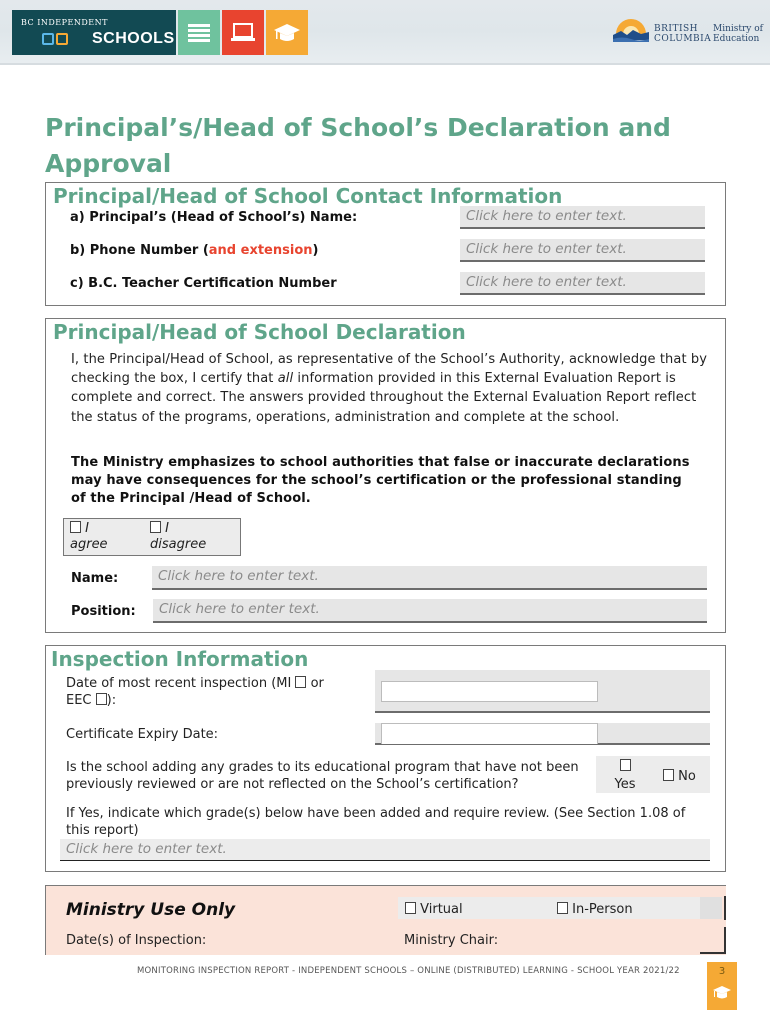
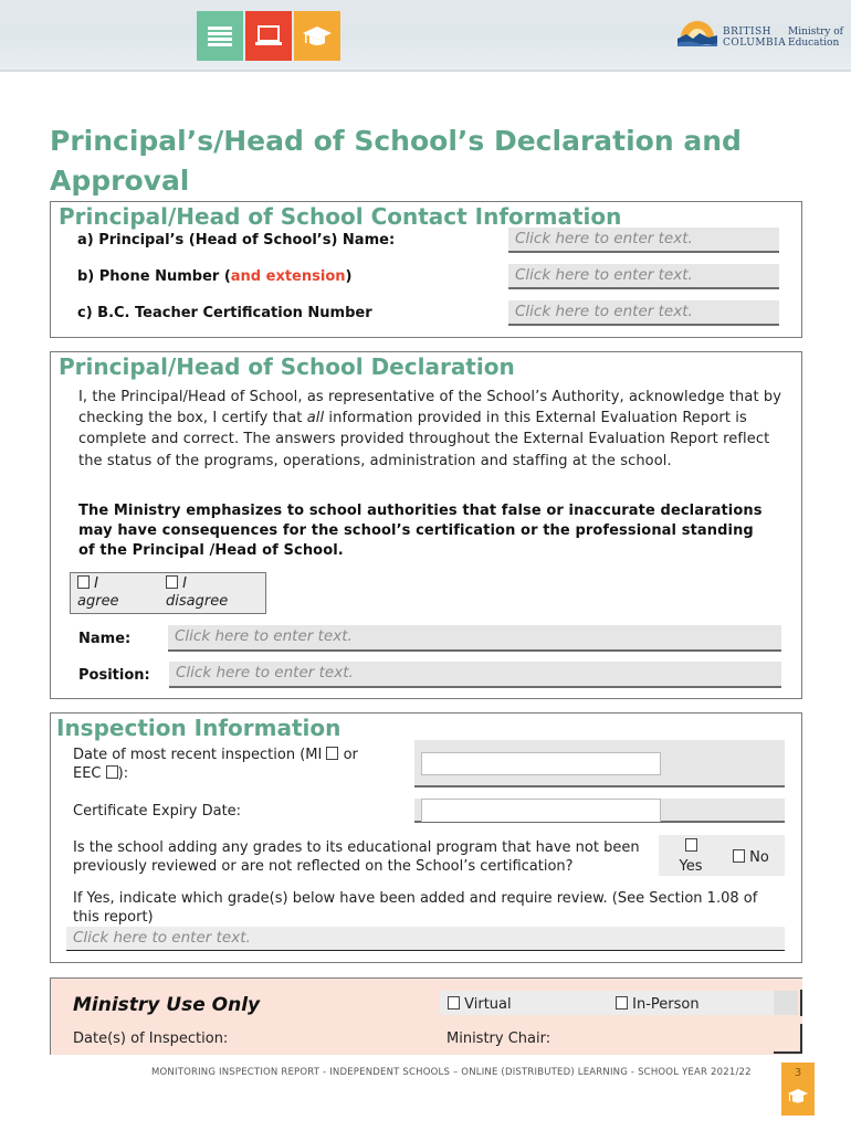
- BC INDEPENDENT
- SCHOOLS
  BRITISH
  COLUMBIA
  Ministry of
  Education
  Principal’s/Head of School’s Declaration and Approval
  Principal/Head of School Contact Information
  a) Principal’s (Head of School’s) Name:
  Click here to enter text.
  b) Phone Number (and extension)
  Click here to enter text.
  c) B.C. Teacher Certification Number
  Click here to enter text.
  Principal/Head of School Declaration
- I, the Principal/Head of School, as representative of the School’s Authority, acknowledge that by checking the box, I certify that all information provided in this External Evaluation Report is complete and correct. The answers provided throughout the External Evaluation Report reflect the status of the programs, operations, administration and complete at the school.
+ I, the Principal/Head of School, as representative of the School’s Authority, acknowledge that by checking the box, I certify that all information provided in this External Evaluation Report is complete and correct. The answers provided throughout the External Evaluation Report reflect the status of the programs, operations, administration and staffing at the school.
  The Ministry emphasizes to school authorities that false or inaccurate declarations may have consequences for the school’s certification or the professional standing of the Principal /Head of School.
  I
  agree
  I
  disagree
  Name:
  Click here to enter text.
  Position:
  Click here to enter text.
  Inspection Information
  Date of most recent inspection (MI or
  EEC ):
  Certificate Expiry Date:
  Is the school adding any grades to its educational program that have not been previously reviewed or are not reflected on the School’s certification?
  Yes
  No
  If Yes, indicate which grade(s) below have been added and require review. (See Section 1.08 of this report)
  Click here to enter text.
  Ministry Use Only
  Virtual
  In-Person
  Date(s) of Inspection:
  Ministry Chair:
  MONITORING INSPECTION REPORT - INDEPENDENT SCHOOLS – ONLINE (DISTRIBUTED) LEARNING - SCHOOL YEAR 2021/22
  3
